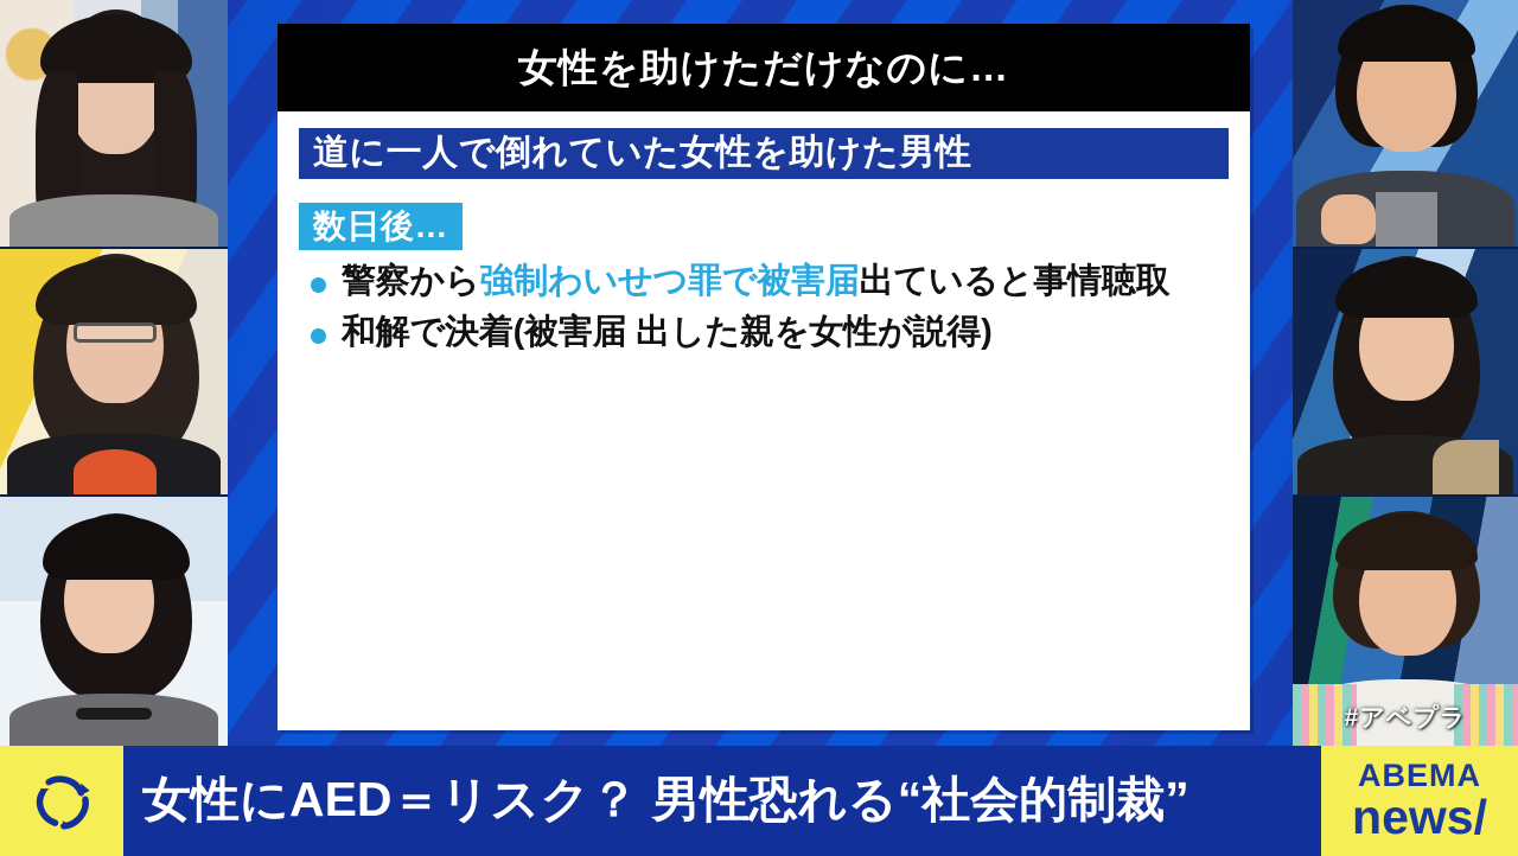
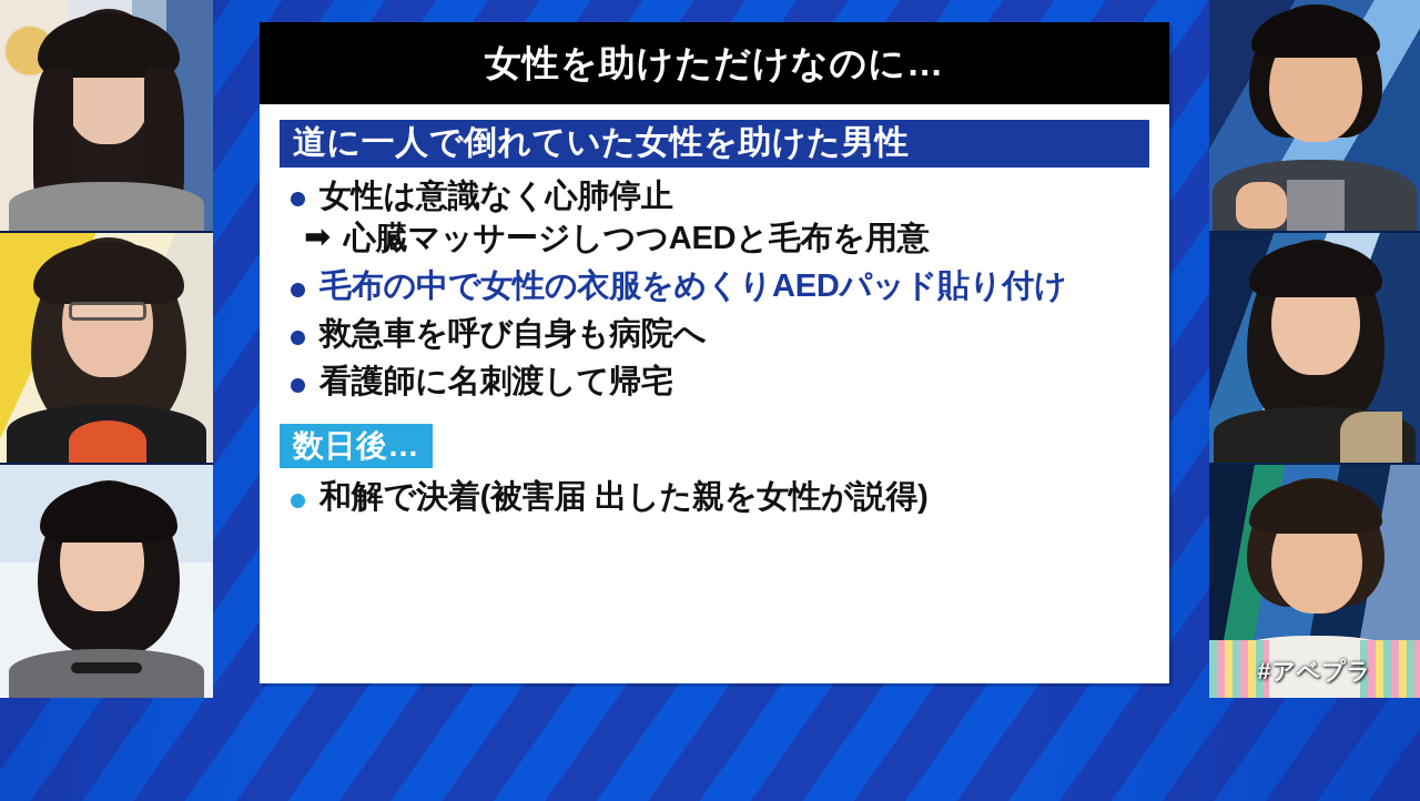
  #アベプラ
  女性を助けただけなのに…
  道に一人で倒れていた女性を助けた男性
+ 女性は意識なく心肺停止
+ ➡
+ 心臓マッサージしつつAEDと毛布を用意
+ 毛布の中で女性の衣服をめくりAEDパッド貼り付け
+ 救急車を呼び自身も病院へ
+ 看護師に名刺渡して帰宅
  数日後…
- 警察から強制わいせつ罪で被害届出ていると事情聴取
  和解で決着(被害届 出した親を女性が説得)
- 女性にAED＝リスク？ 男性恐れる“社会的制裁”
- ABEMA
- news/
